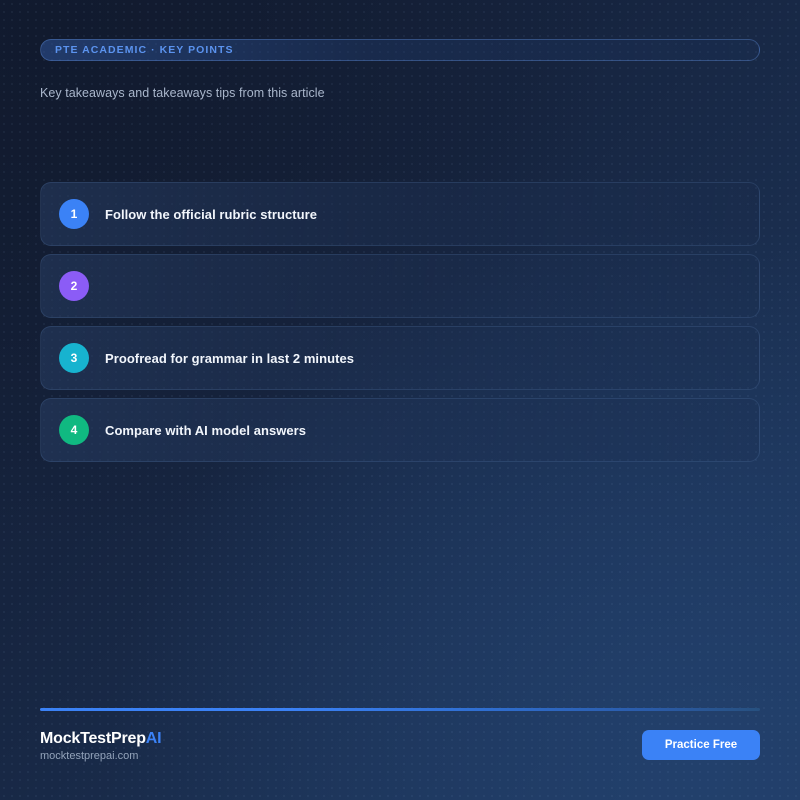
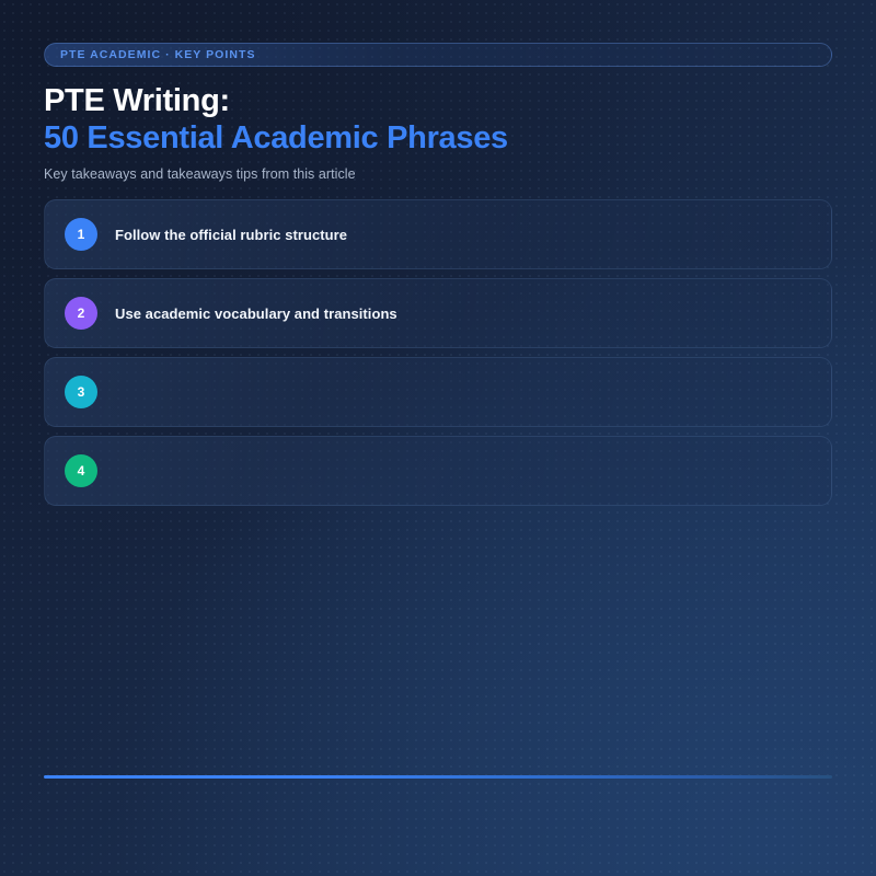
  PTE ACADEMIC · KEY POINTS
+ PTE Writing:
+ 50 Essential Academic Phrases
  Key takeaways and takeaways tips from this article
  1
  Follow the official rubric structure
  2
+ Use academic vocabulary and transitions
  3
- Proofread for grammar in last 2 minutes
  4
- Compare with AI model answers
- MockTestPrepAI
- mocktestprepai.com
- Practice Free
